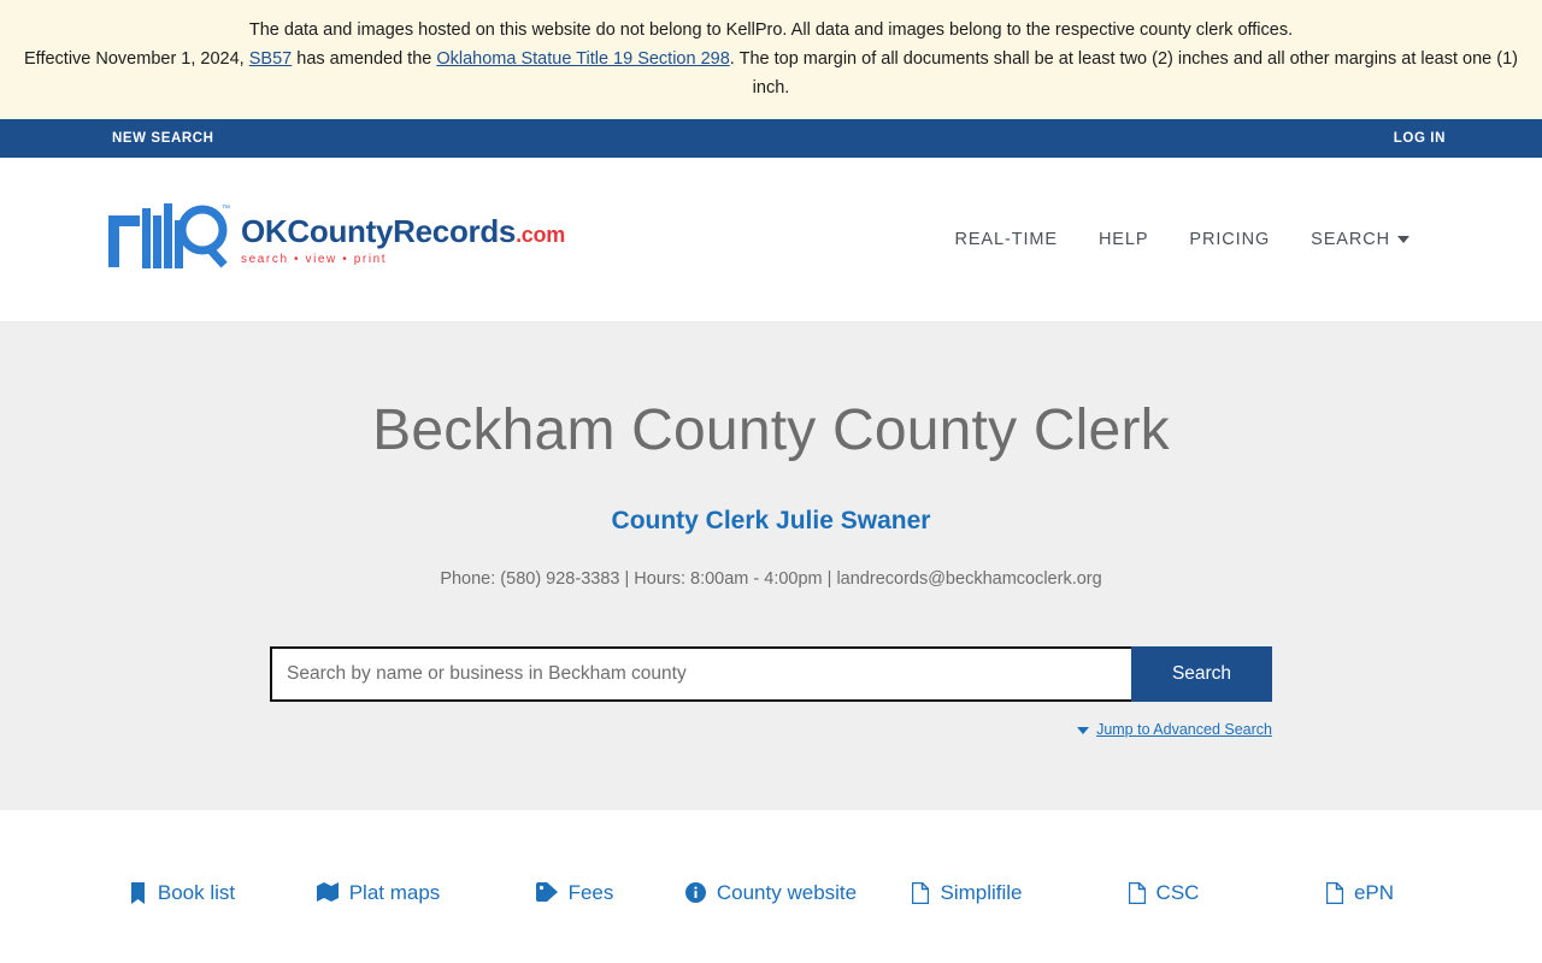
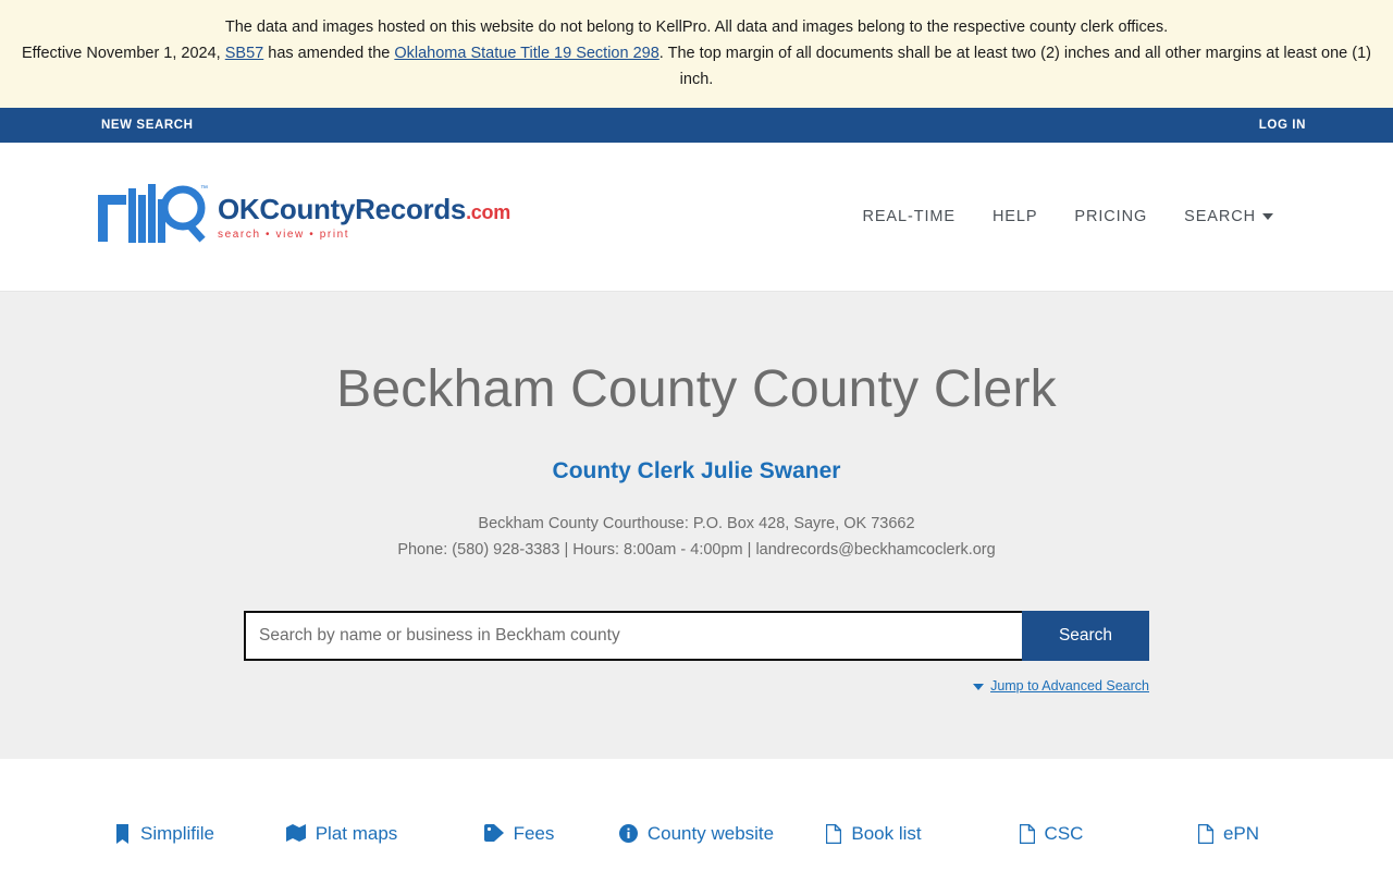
  The data and images hosted on this website do not belong to KellPro. All data and images belong to the respective county clerk offices.
  Effective November 1, 2024, SB57 has amended the Oklahoma Statue Title 19 Section 298. The top margin of all documents shall be at least two (2) inches and all other margins at least one (1) inch.
  NEW SEARCH
  LOG IN
  OKCountyRecords.com
  search • view • print
  REAL-TIME
  HELP
  PRICING
  SEARCH
  Beckham County County Clerk
  County Clerk Julie Swaner
+ Beckham County Courthouse: P.O. Box 428, Sayre, OK 73662
  Phone: (580) 928-3383 | Hours: 8:00am - 4:00pm | landrecords@beckhamcoclerk.org
  Search by name or business in Beckham county
  Search
  Jump to Advanced Search
- Book list
+ Simplifile
  Plat maps
  Fees
  County website
- Simplifile
+ Book list
  CSC
  ePN
